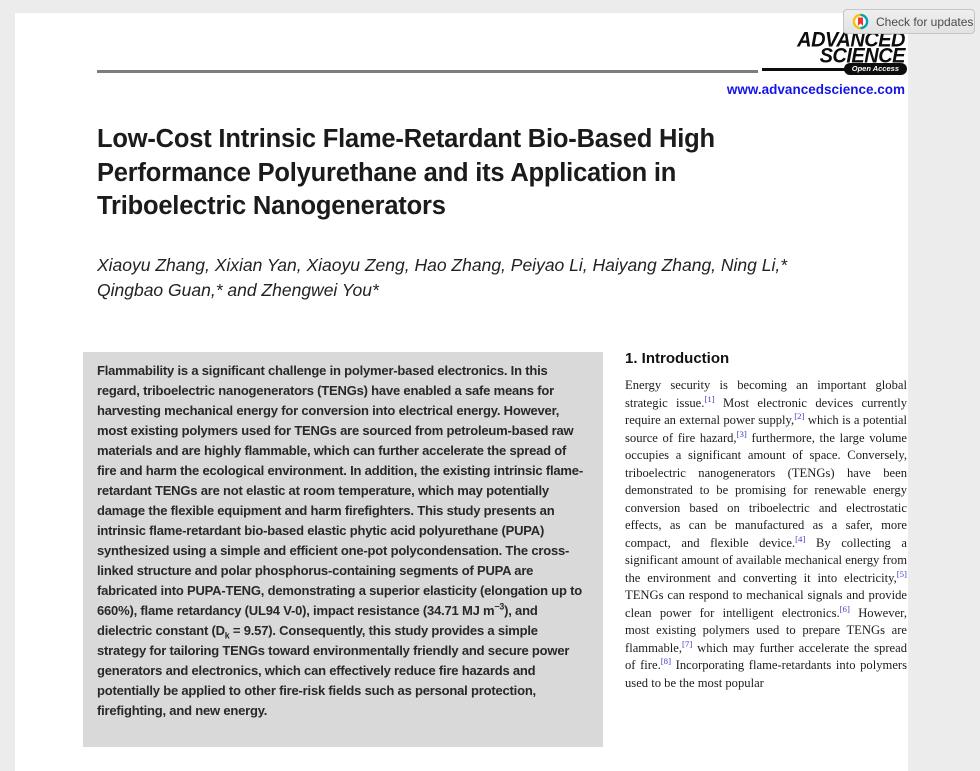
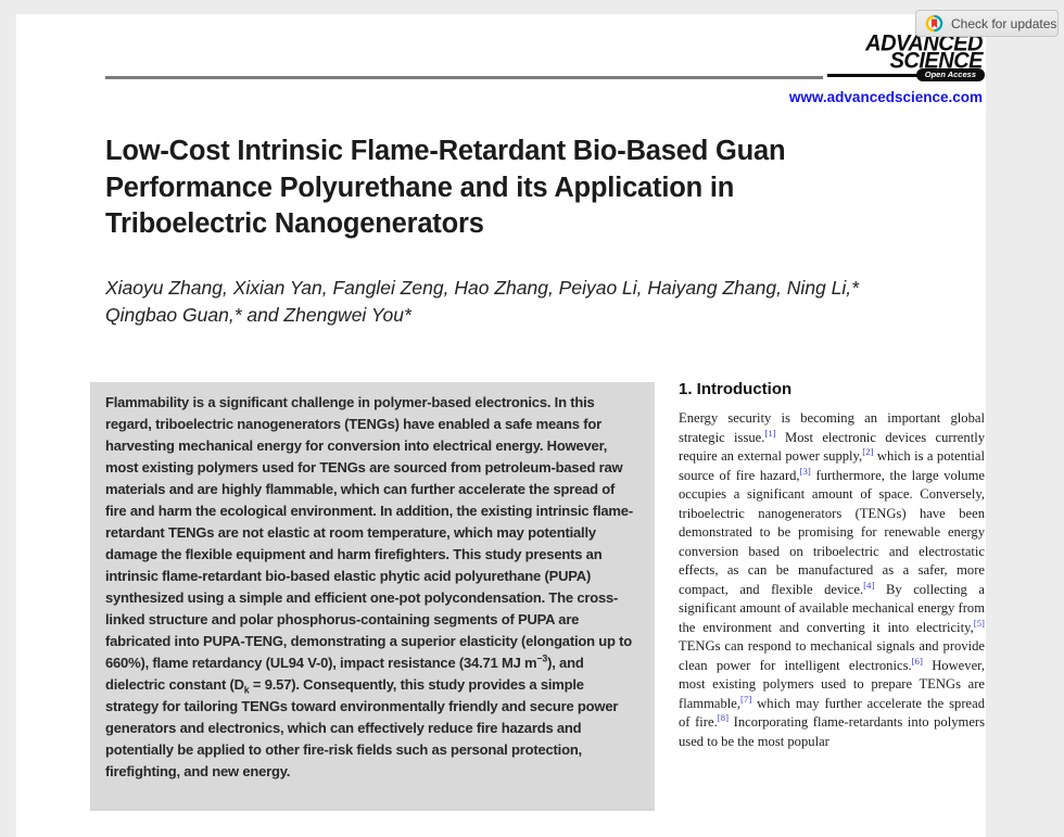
  ADVANCED
  SCIENCE
  Open Access
  www.advancedscience.com
- Low-Cost Intrinsic Flame-Retardant Bio-Based High Performance Polyurethane and its Application in Triboelectric Nanogenerators
+ Low-Cost Intrinsic Flame-Retardant Bio-Based Guan Performance Polyurethane and its Application in Triboelectric Nanogenerators
- Xiaoyu Zhang, Xixian Yan, Xiaoyu Zeng, Hao Zhang, Peiyao Li, Haiyang Zhang, Ning Li,* Qingbao Guan,* and Zhengwei You*
+ Xiaoyu Zhang, Xixian Yan, Fanglei Zeng, Hao Zhang, Peiyao Li, Haiyang Zhang, Ning Li,* Qingbao Guan,* and Zhengwei You*
  Flammability is a significant challenge in polymer-based electronics. In this regard, triboelectric nanogenerators (TENGs) have enabled a safe means for harvesting mechanical energy for conversion into electrical energy. However, most existing polymers used for TENGs are sourced from petroleum-based raw materials and are highly flammable, which can further accelerate the spread of fire and harm the ecological environment. In addition, the existing intrinsic flame-retardant TENGs are not elastic at room temperature, which may potentially damage the flexible equipment and harm firefighters. This study presents an intrinsic flame-retardant bio-based elastic phytic acid polyurethane (PUPA) synthesized using a simple and efficient one-pot polycondensation. The cross-linked structure and polar phosphorus-containing segments of PUPA are fabricated into PUPA-TENG, demonstrating a superior elasticity (elongation up to 660%), flame retardancy (UL94 V-0), impact resistance (34.71 MJ m−3), and dielectric constant (Dk = 9.57). Consequently, this study provides a simple strategy for tailoring TENGs toward environmentally friendly and secure power generators and electronics, which can effectively reduce fire hazards and potentially be applied to other fire-risk fields such as personal protection, firefighting, and new energy.
  1. Introduction
  Energy security is becoming an important global strategic issue.[1] Most electronic devices currently require an external power supply,[2] which is a potential source of fire hazard,[3] furthermore, the large volume occupies a significant amount of space. Conversely, triboelectric nanogenerators (TENGs) have been demonstrated to be promising for renewable energy conversion based on triboelectric and electrostatic effects, as can be manufactured as a safer, more compact, and flexible device.[4] By collecting a significant amount of available mechanical energy from the environment and converting it into electricity,[5] TENGs can respond to mechanical signals and provide clean power for intelligent electronics.[6] However, most existing polymers used to prepare TENGs are flammable,[7] which may further accelerate the spread of fire.[8] Incorporating flame-retardants into polymers used to be the most popular
  Check for updates
